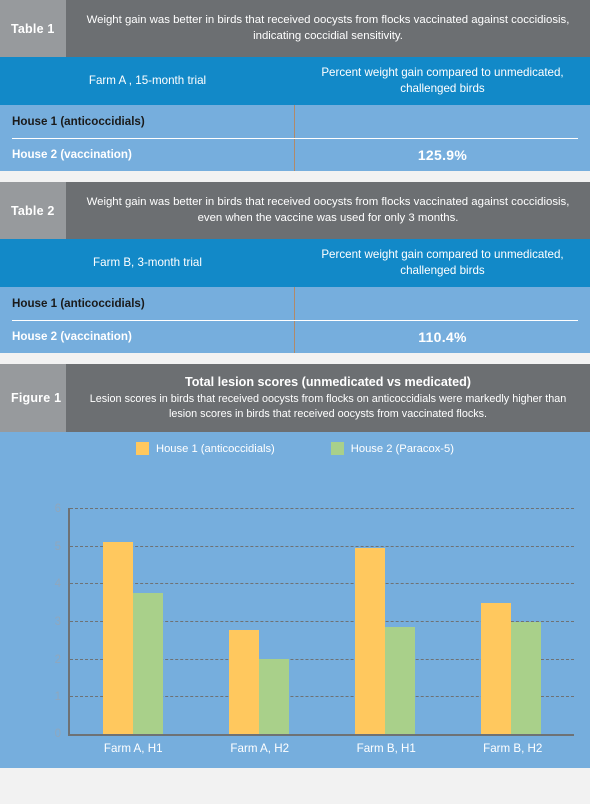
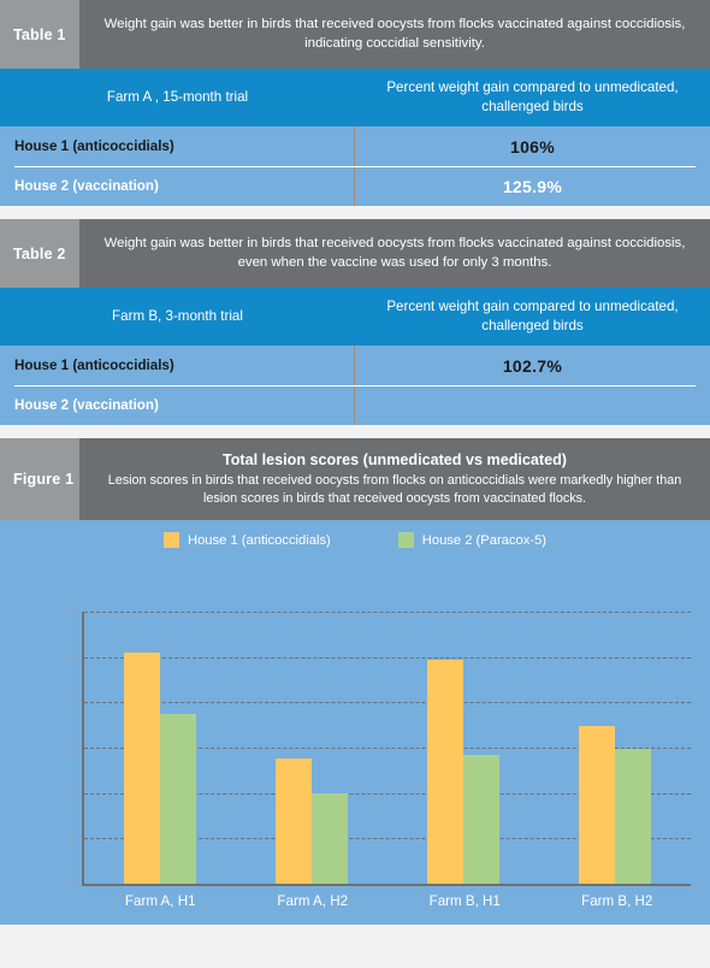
  Table 1
  Weight gain was better in birds that received oocysts from flocks vaccinated against coccidiosis, indicating coccidial sensitivity.
  Farm A , 15-month trial
  Percent weight gain compared to unmedicated, challenged birds
  House 1 (anticoccidials)
+ 106%
  House 2 (vaccination)
  125.9%
  Table 2
  Weight gain was better in birds that received oocysts from flocks vaccinated against coccidiosis, even when the vaccine was used for only 3 months.
  Farm B, 3-month trial
  Percent weight gain compared to unmedicated, challenged birds
  House 1 (anticoccidials)
+ 102.7%
  House 2 (vaccination)
- 110.4%
  Figure 1
  Total lesion scores (unmedicated vs medicated)
  Lesion scores in birds that received oocysts from flocks on anticoccidials were markedly higher than lesion scores in birds that received oocysts from vaccinated flocks.
  House 1 (anticoccidials)
  House 2 (Paracox-5)
  0
  1
  2
  3
  4
  5
  6
  Farm A, H1
  Farm A, H2
  Farm B, H1
  Farm B, H2
